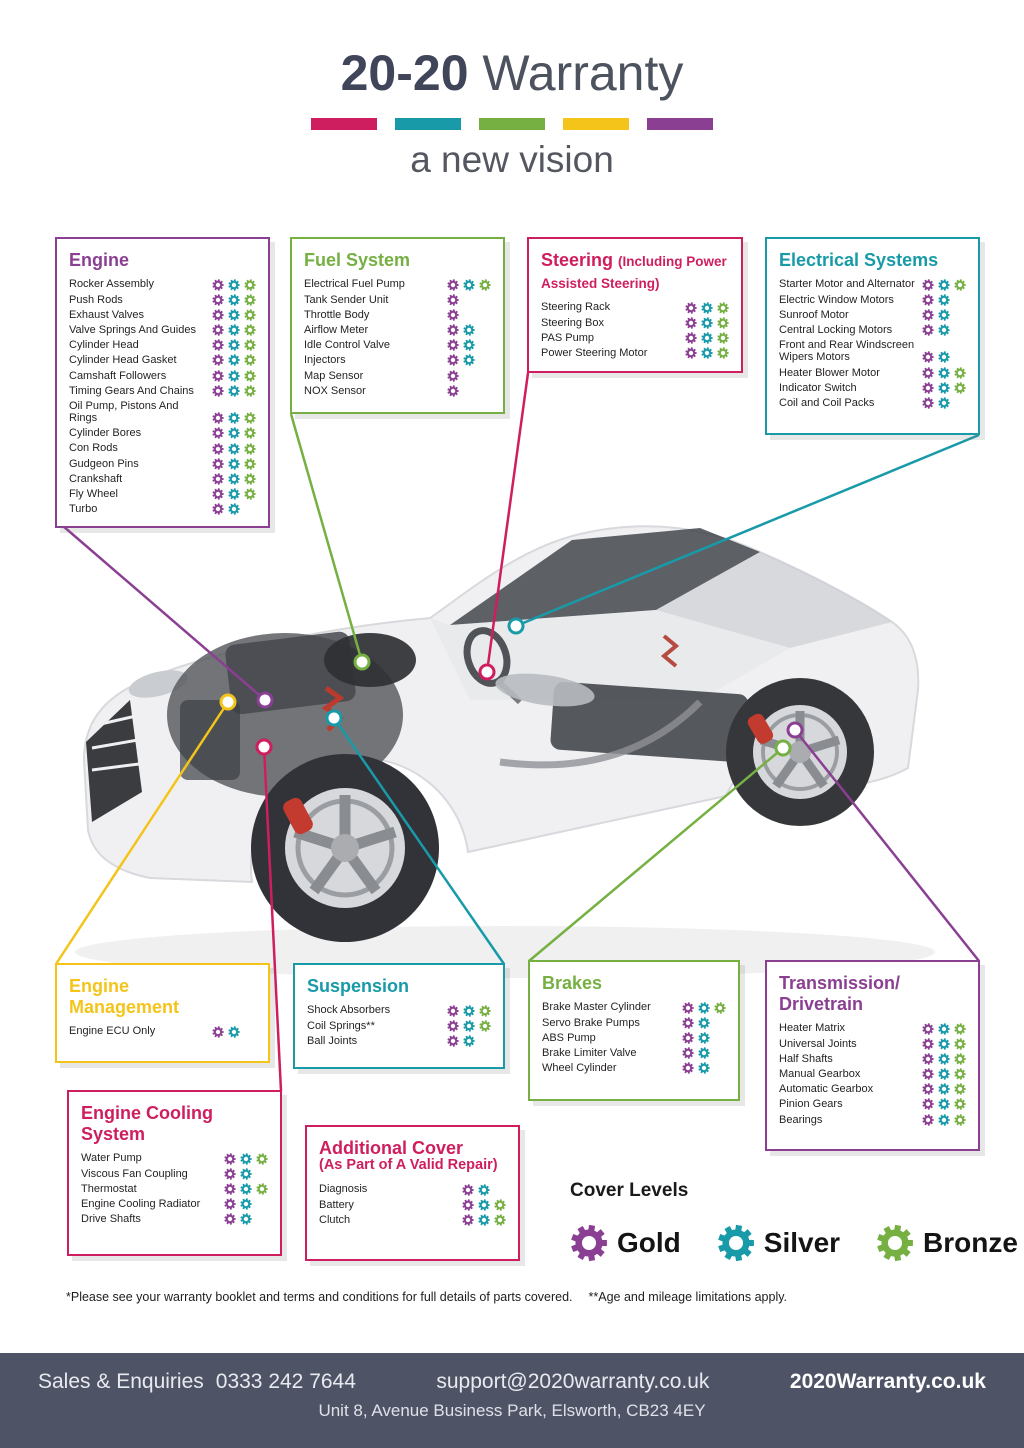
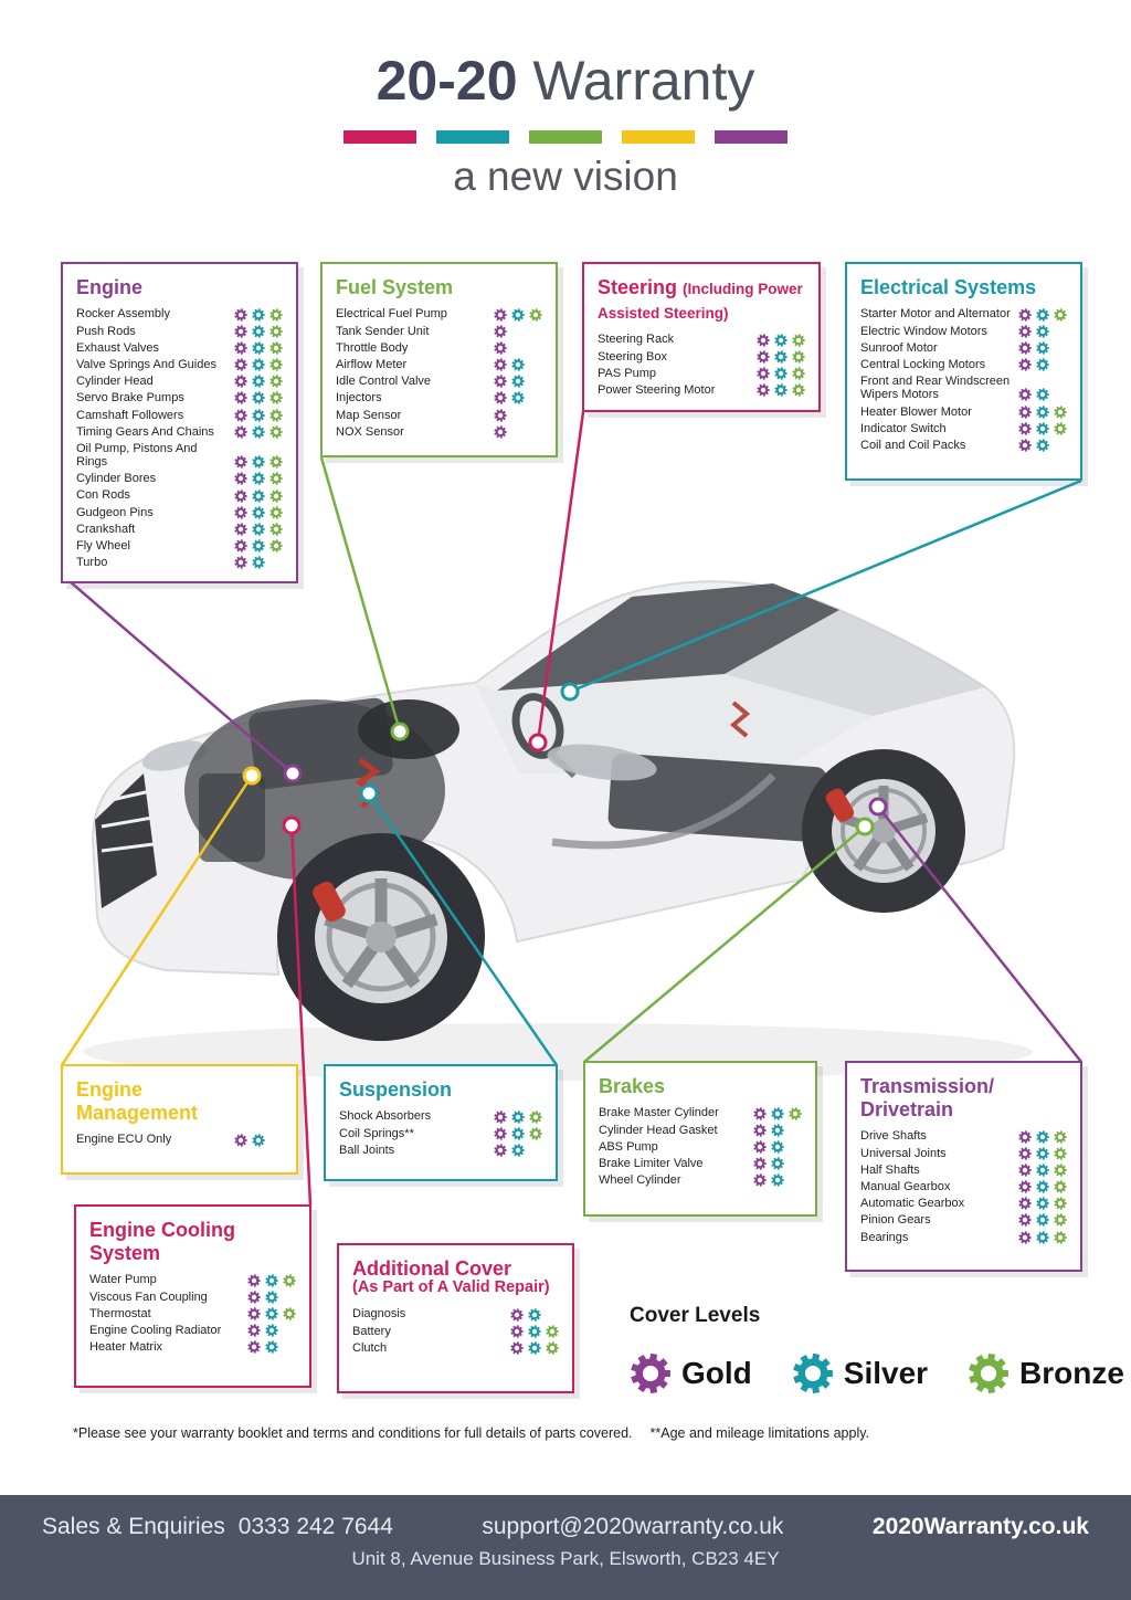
  20-20 Warranty
  a new vision
  Engine
  Rocker Assembly
  Push Rods
  Exhaust Valves
  Valve Springs And Guides
  Cylinder Head
- Cylinder Head Gasket
+ Servo Brake Pumps
  Camshaft Followers
  Timing Gears And Chains
  Oil Pump, Pistons And Rings
  Cylinder Bores
  Con Rods
  Gudgeon Pins
  Crankshaft
  Fly Wheel
  Turbo
  Fuel System
  Electrical Fuel Pump
  Tank Sender Unit
  Throttle Body
  Airflow Meter
  Idle Control Valve
  Injectors
  Map Sensor
  NOX Sensor
  Steering (Including Power Assisted Steering)
  Steering Rack
  Steering Box
  PAS Pump
  Power Steering Motor
  Electrical Systems
  Starter Motor and Alternator
  Electric Window Motors
  Sunroof Motor
  Central Locking Motors
  Front and Rear Windscreen Wipers Motors
  Heater Blower Motor
  Indicator Switch
  Coil and Coil Packs
  Engine Management
  Engine ECU Only
  Suspension
  Shock Absorbers
  Coil Springs**
  Ball Joints
  Brakes
  Brake Master Cylinder
- Servo Brake Pumps
+ Cylinder Head Gasket
  ABS Pump
  Brake Limiter Valve
  Wheel Cylinder
  Transmission/ Drivetrain
- Heater Matrix
+ Drive Shafts
  Universal Joints
  Half Shafts
  Manual Gearbox
  Automatic Gearbox
  Pinion Gears
  Bearings
  Engine Cooling System
  Water Pump
  Viscous Fan Coupling
  Thermostat
  Engine Cooling Radiator
- Drive Shafts
+ Heater Matrix
  Additional Cover
  (As Part of A Valid Repair)
  Diagnosis
  Battery
  Clutch
  Cover Levels
  Gold
  Silver
  Bronze
  *Please see your warranty booklet and terms and conditions for full details of parts covered. **Age and mileage limitations apply.
  Sales & Enquiries 0333 242 7644
  support@2020warranty.co.uk
  2020Warranty.co.uk
  Unit 8, Avenue Business Park, Elsworth, CB23 4EY
